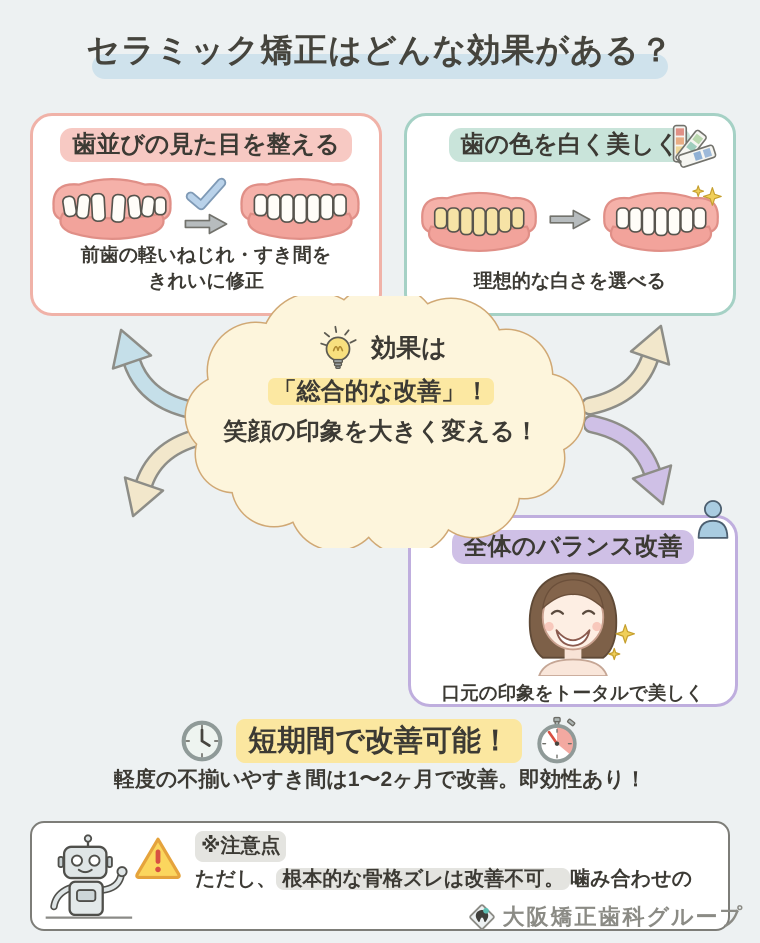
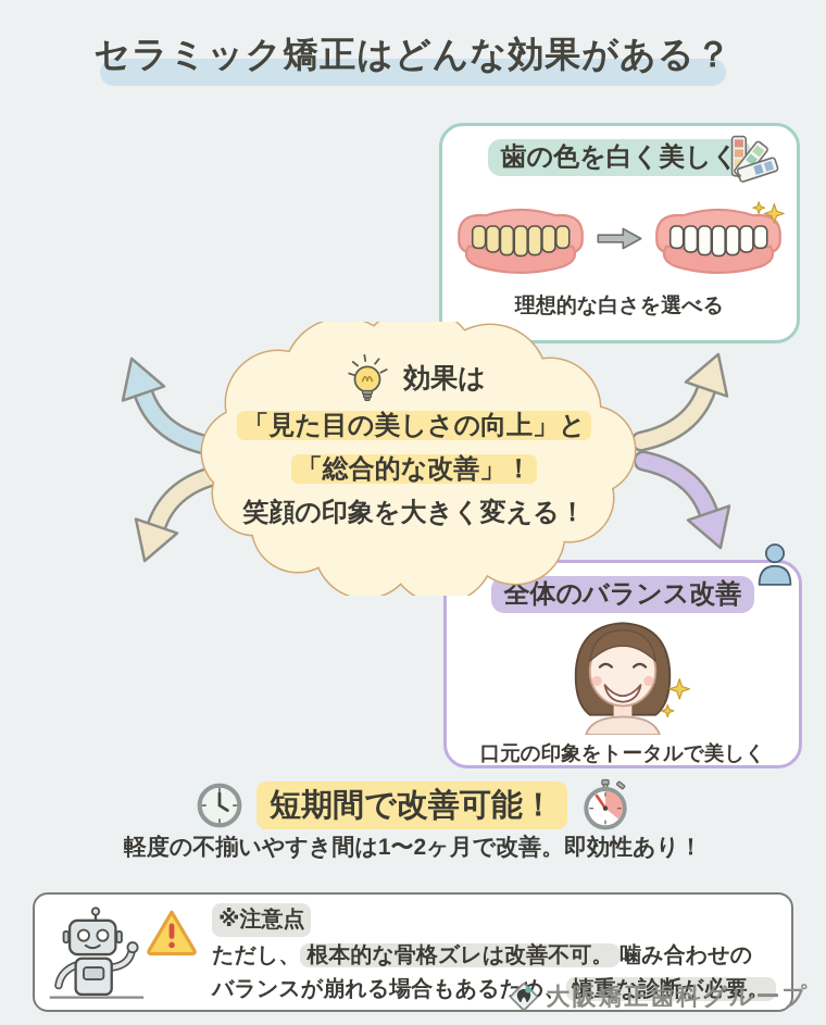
  セラミック矯正はどんな効果がある？
- 歯並びの見た目を整える
- 前歯の軽いねじれ・すき間を
- きれいに修正
  歯の色を白く美しく
  理想的な白さを選べる
  効果は
+ 「見た目の美しさの向上」と
  「総合的な改善」！
  笑顔の印象を大きく変える！
  全体のバランス改善
  口元の印象をトータルで美しく
  短期間で改善可能！
  軽度の不揃いやすき間は1〜2ヶ月で改善。即効性あり！
  ※注意点
  ただし、 根本的な骨格ズレは改善不可。 噛み合わせの
+ バランスが崩れる場合もあるため、 慎重な診断が必要。
  大阪矯正歯科グループ
